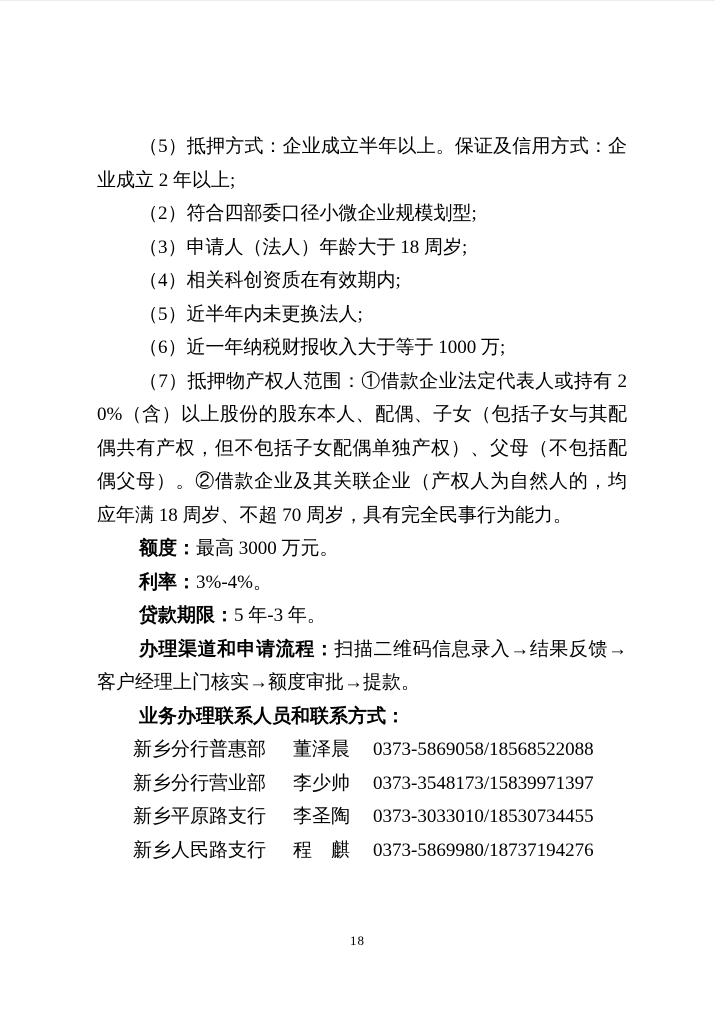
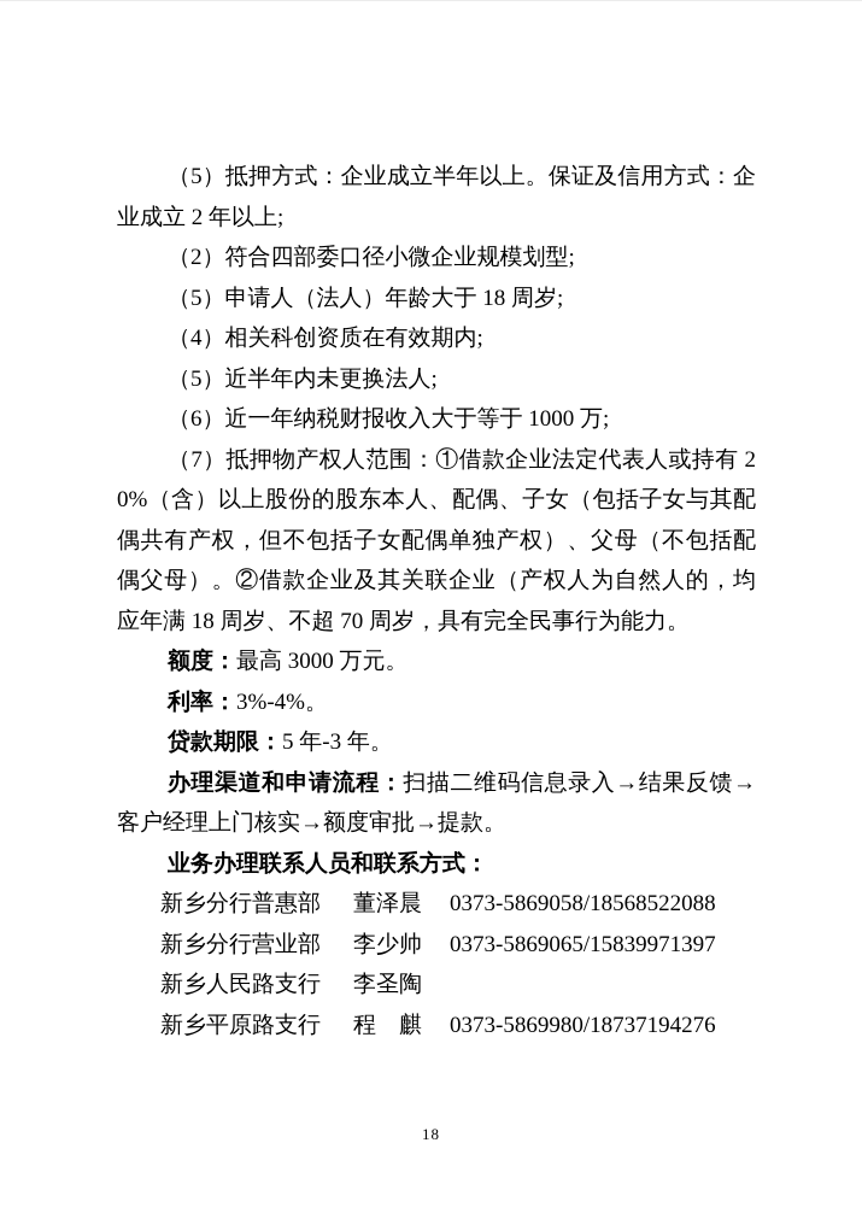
  （5）抵押方式：企业成立半年以上。保证及信用方式：企业成立 2 年以上;
  （2）符合四部委口径小微企业规模划型;
- （3）申请人（法人）年龄大于 18 周岁;
+ （5）申请人（法人）年龄大于 18 周岁;
  （4）相关科创资质在有效期内;
  （5）近半年内未更换法人;
  （6）近一年纳税财报收入大于等于 1000 万;
  （7）抵押物产权人范围：①借款企业法定代表人或持有 20%（含）以上股份的股东本人、配偶、子女（包括子女与其配偶共有产权，但不包括子女配偶单独产权）、父母（不包括配偶父母）。②借款企业及其关联企业（产权人为自然人的，均应年满 18 周岁、不超 70 周岁，具有完全民事行为能力。
  额度：最高 3000 万元。
  利率：3%-4%。
  贷款期限：5 年-3 年。
  办理渠道和申请流程：扫描二维码信息录入→结果反馈→客户经理上门核实→额度审批→提款。
  业务办理联系人员和联系方式：
  新乡分行普惠部
  董泽晨
  0373-5869058/18568522088
  新乡分行营业部
  李少帅
- 0373-3548173/15839971397
+ 0373-5869065/15839971397
- 新乡平原路支行
+ 新乡人民路支行
  李圣陶
- 0373-3033010/18530734455
- 新乡人民路支行
+ 新乡平原路支行
  程 麒
  0373-5869980/18737194276
  18
